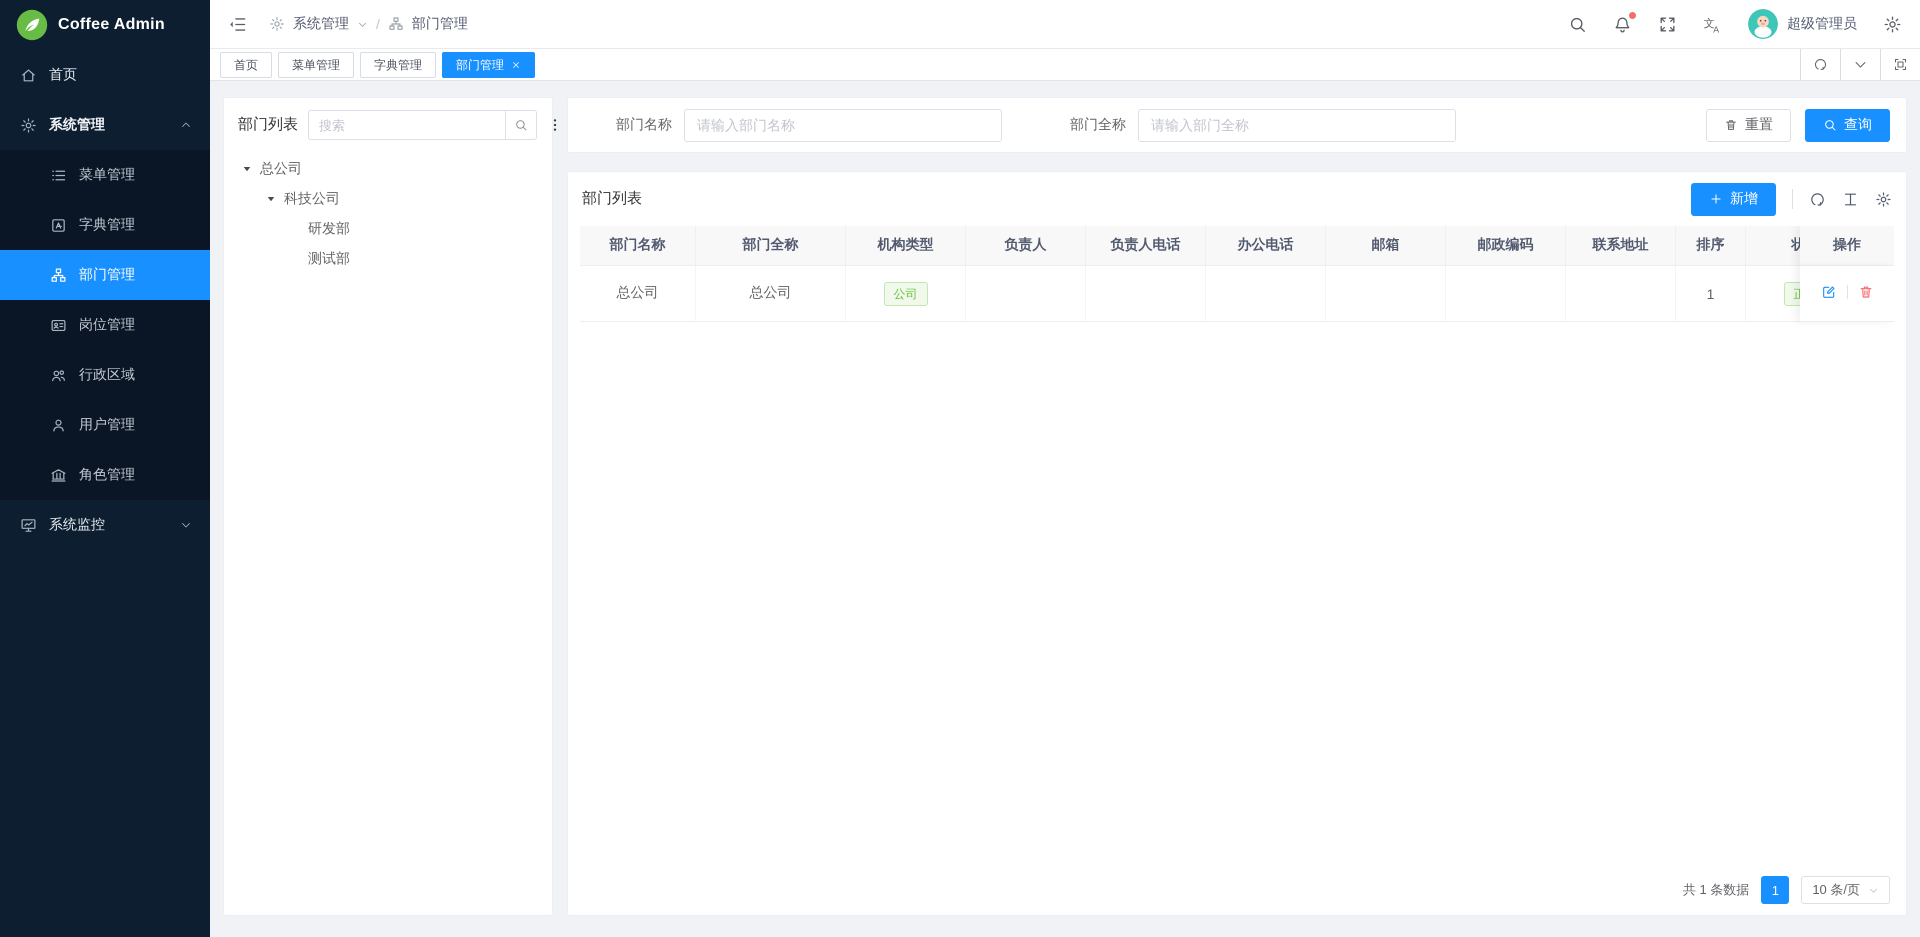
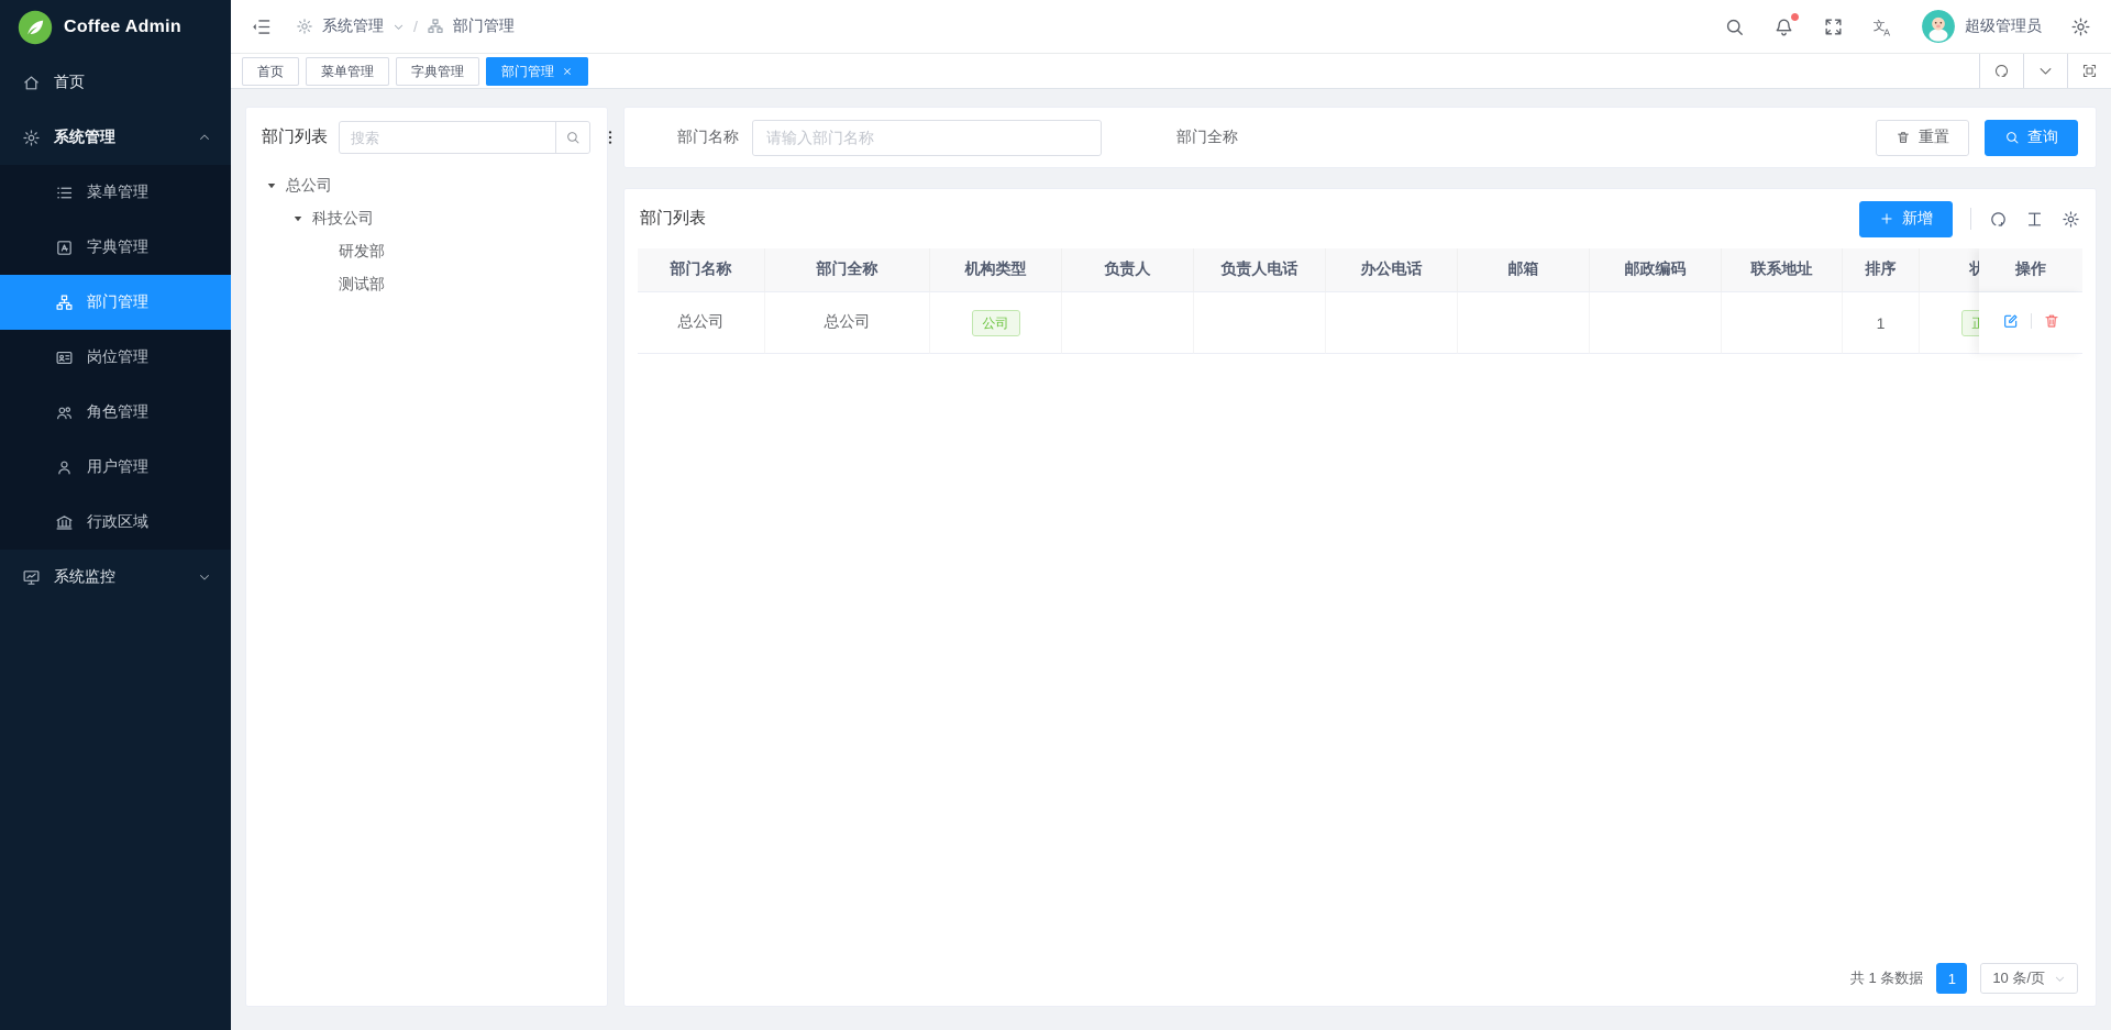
  Coffee Admin
  首页
  系统管理
  菜单管理
  字典管理
  部门管理
  岗位管理
- 行政区域
+ 角色管理
  用户管理
- 角色管理
+ 行政区域
  系统监控
  系统管理
  /
  部门管理
  文
  A
  超级管理员
  首页
  菜单管理
  字典管理
  部门管理
  部门列表
  搜索
  总公司
  科技公司
  研发部
  测试部
  部门名称
  请输入部门名称
  部门全称
- 请输入部门全称
  重置
  查询
  部门列表
  新增
  部门名称	部门全称	机构类型	负责人	负责人电话	办公电话	邮箱	邮政编码	联系地址	排序	状	操作
  总公司	总公司	公司							1
  共 1 条数据
  1
  10 条/页
